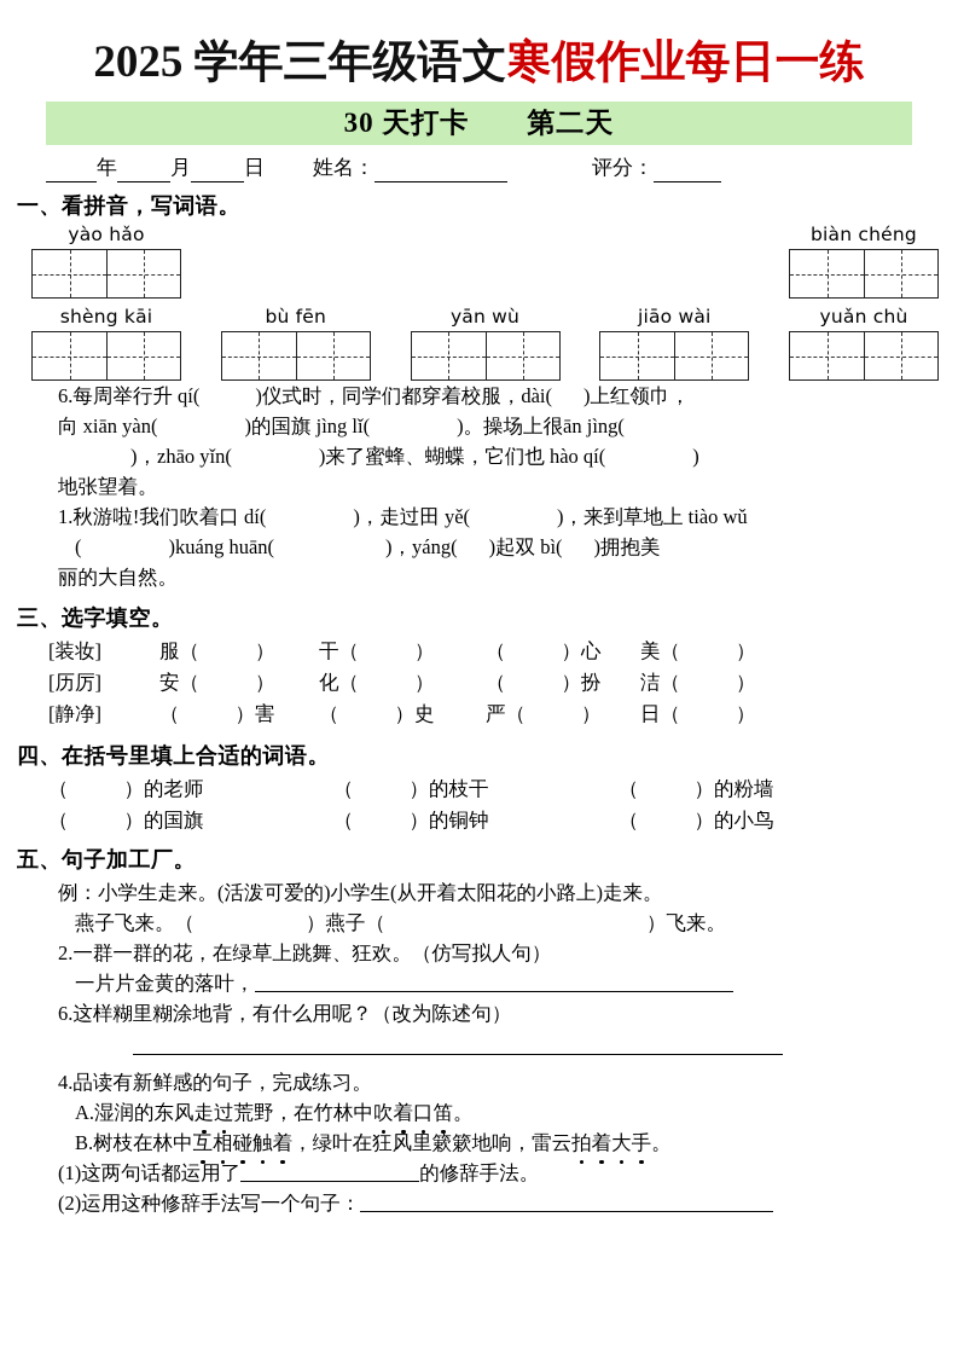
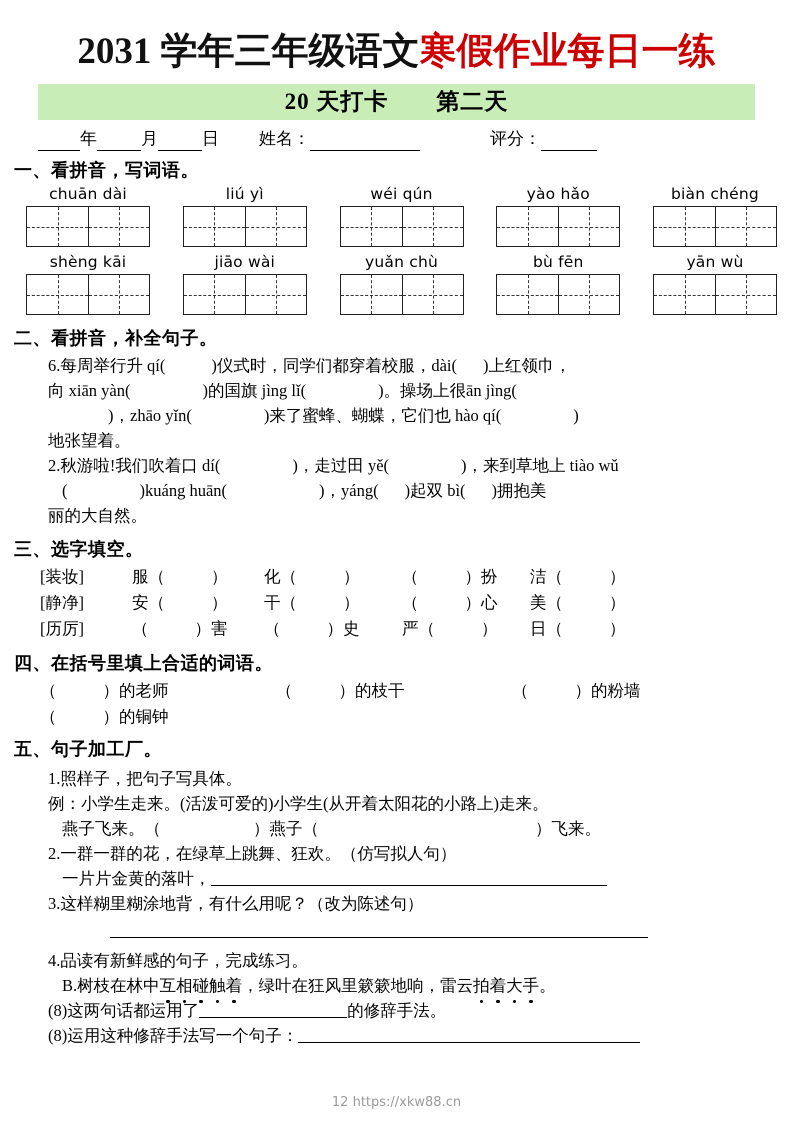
- 2025 学年三年级语文寒假作业每日一练
+ 2031 学年三年级语文寒假作业每日一练
- 30 天打卡 第二天
+ 20 天打卡 第二天
  年
  月
  日
  姓名：
  评分：
  一、看拼音，写词语。
+ chuān dài
+ liú yì
+ wéi qún
  yào hǎo
  biàn chéng
  shèng kāi
- bù fēn
+ jiāo wài
- yān wù
+ yuǎn chù
- jiāo wài
+ bù fēn
- yuǎn chù
+ yān wù
+ 二、看拼音，补全句子。
  6.每周举行升 qí( )仪式时，同学们都穿着校服，dài( )上红领巾，
  向 xiān yàn( )的国旗 jìng lǐ( )。操场上很ān jìng(
  )，zhāo yǐn( )来了蜜蜂、蝴蝶，它们也 hào qí( )
  地张望着。
- 1.秋游啦!我们吹着口 dí( )，走过田 yě( )，来到草地上 tiào wǔ
+ 2.秋游啦!我们吹着口 dí( )，走过田 yě( )，来到草地上 tiào wǔ
  ( )kuáng huān( )，yáng( )起双 bì( )拥抱美
  丽的大自然。
  三、选字填空。
  [装妆]
  服（ ）
- 干（ ）
+ 化（ ）
- （ ）心
+ （ ）扮
- 美（ ）
+ 洁（ ）
- [历厉]
+ [静净]
  安（ ）
- 化（ ）
+ 干（ ）
- （ ）扮
+ （ ）心
- 洁（ ）
+ 美（ ）
- [静净]
+ [历厉]
  （ ）害
  （ ）史
  严（ ）
  日（ ）
  四、在括号里填上合适的词语。
  （ ）的老师
  （ ）的枝干
  （ ）的粉墙
- （ ）的国旗
  （ ）的铜钟
- （ ）的小鸟
  五、句子加工厂。
+ 1.照样子，把句子写具体。
  例：小学生走来。(活泼可爱的)小学生(从开着太阳花的小路上)走来。
  燕子飞来。（ ）燕子（ ）飞来。
  2.一群一群的花，在绿草上跳舞、狂欢。（仿写拟人句）
  一片片金黄的落叶，
- 6.这样糊里糊涂地背，有什么用呢？（改为陈述句）
+ 3.这样糊里糊涂地背，有什么用呢？（改为陈述句）
  4.品读有新鲜感的句子，完成练习。
- A.湿润的东风走过荒野，在竹林中吹着口笛。
  B.树枝在林中互相碰触着，绿叶在狂风里簌簌地响，雷云拍着大手。
- (1)这两句话都运用了 的修辞手法。
+ (8)这两句话都运用了 的修辞手法。
- (2)运用这种修辞手法写一个句子：
+ (8)运用这种修辞手法写一个句子：
+ 12 https://xkw88.cn
